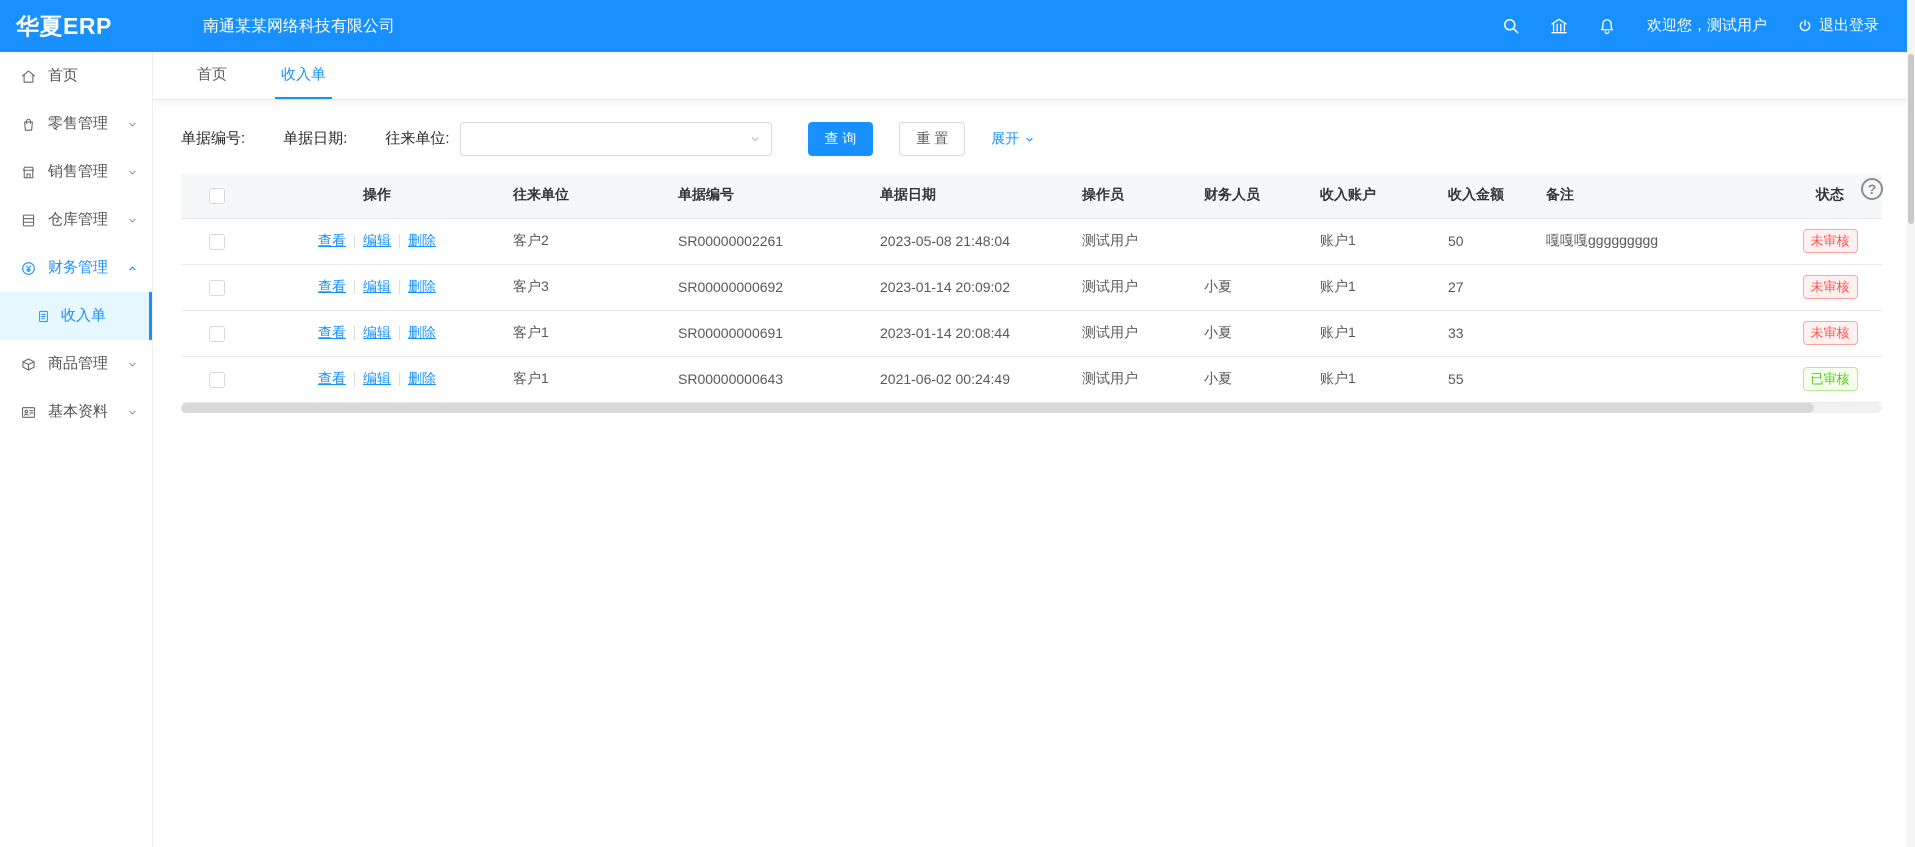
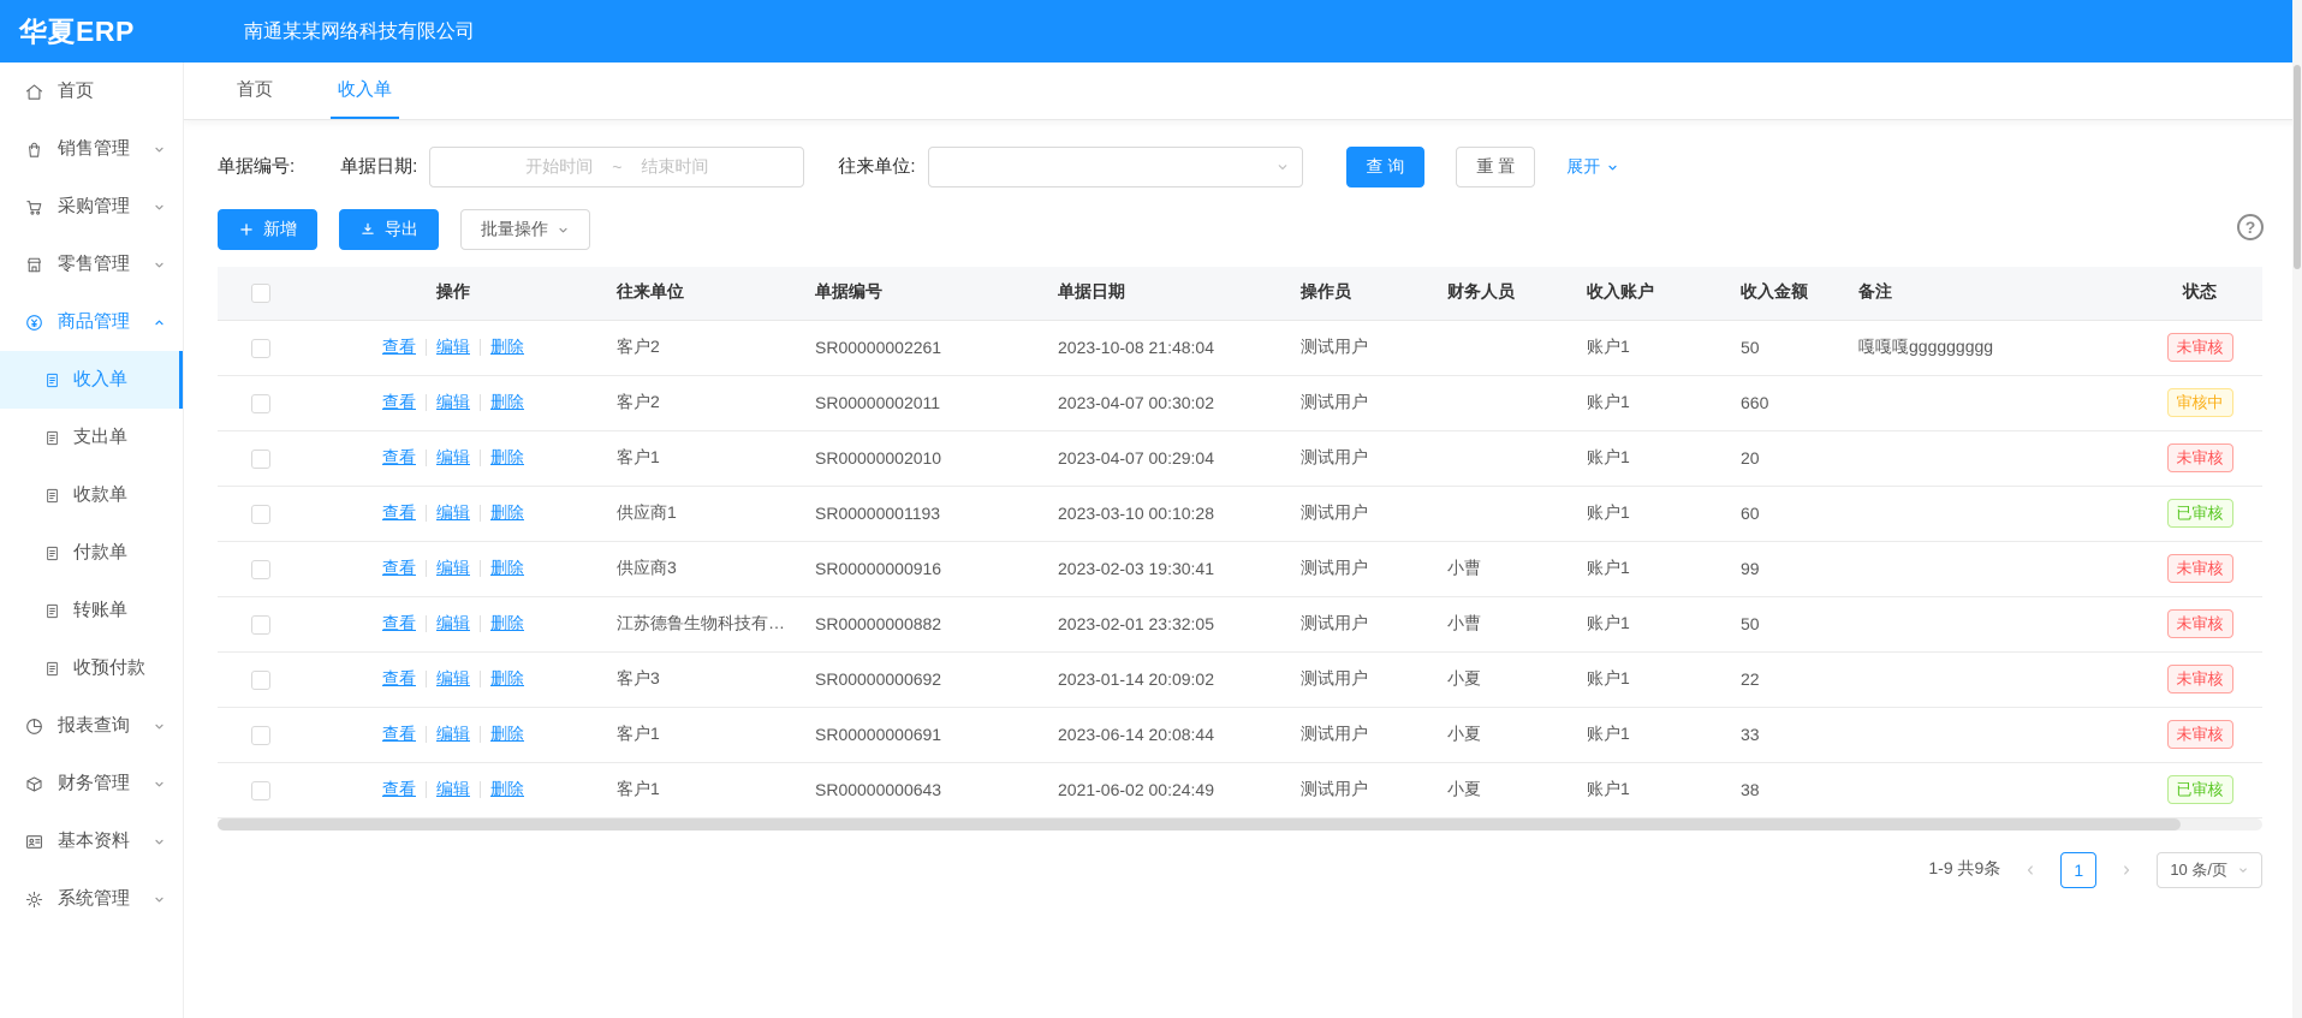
  华夏ERP
  南通某某网络科技有限公司
- 欢迎您，测试用户
- 退出登录
  首页
- 零售管理
+ 销售管理
+ 采购管理
- 销售管理
+ 零售管理
- 仓库管理
- 财务管理
+ 商品管理
  收入单
+ 支出单
+ 收款单
+ 付款单
+ 转账单
+ 收预付款
+ 报表查询
- 商品管理
+ 财务管理
  基本资料
+ 系统管理
  首页
  收入单
  单据编号:
  单据日期:
+ 开始时间
+ ~
+ 结束时间
  往来单位:
  查 询
  重 置
  展开
+ 新增
+ 导出
+ 批量操作
  ?
  	操作	往来单位	单据编号	单据日期	操作员	财务人员	收入账户	收入金额	备注	状态
- 	查看 编辑 删除	客户2	SR00000002261	2023-05-08 21:48:04	测试用户		账户1	50	嘎嘎嘎ggggggggg	未审核
+ 	查看 编辑 删除	客户2	SR00000002261	2023-10-08 21:48:04	测试用户		账户1	50	嘎嘎嘎ggggggggg	未审核
+ 	查看 编辑 删除	客户2	SR00000002011	2023-04-07 00:30:02	测试用户		账户1	660		审核中
+ 	查看 编辑 删除	客户1	SR00000002010	2023-04-07 00:29:04	测试用户		账户1	20		未审核
+ 	查看 编辑 删除	供应商1	SR00000001193	2023-03-10 00:10:28	测试用户		账户1	60		已审核
+ 	查看 编辑 删除	供应商3	SR00000000916	2023-02-03 19:30:41	测试用户	小曹	账户1	99		未审核
+ 	查看 编辑 删除	江苏德鲁生物科技有限...	SR00000000882	2023-02-01 23:32:05	测试用户	小曹	账户1	50		未审核
- 	查看 编辑 删除	客户3	SR00000000692	2023-01-14 20:09:02	测试用户	小夏	账户1	27		未审核
+ 	查看 编辑 删除	客户3	SR00000000692	2023-01-14 20:09:02	测试用户	小夏	账户1	22		未审核
- 	查看 编辑 删除	客户1	SR00000000691	2023-01-14 20:08:44	测试用户	小夏	账户1	33		未审核
+ 	查看 编辑 删除	客户1	SR00000000691	2023-06-14 20:08:44	测试用户	小夏	账户1	33		未审核
- 	查看 编辑 删除	客户1	SR00000000643	2021-06-02 00:24:49	测试用户	小夏	账户1	55		已审核
+ 	查看 编辑 删除	客户1	SR00000000643	2021-06-02 00:24:49	测试用户	小夏	账户1	38		已审核
+ 1-9 共9条
+ 1
+ 10 条/页
